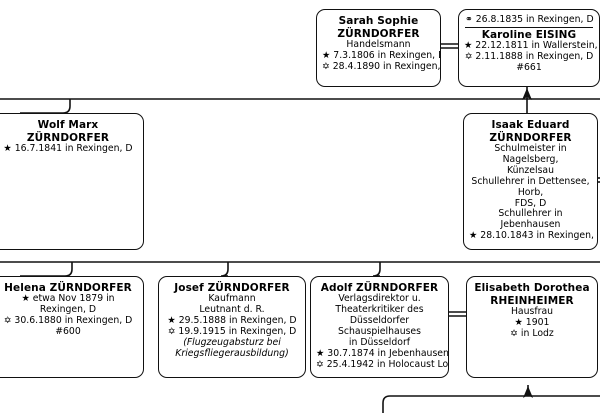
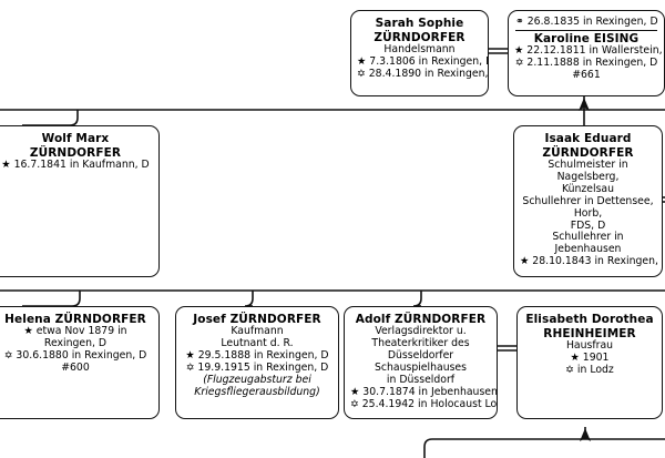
  Sarah Sophie
  ZÜRNDORFER
  Handelsmann
  ★ 7.3.1806 in Rexingen,
  ✡ 28.4.1890 in Rexingen,
  ⚭ 26.8.1835 in Rexingen, D
  Karoline EISING
  ★ 22.12.1811 in Wallerstein,
  ✡ 2.11.1888 in Rexingen, D
  #661
  Wolf Marx
  ZÜRNDORFER
- ★ 16.7.1841 in Rexingen, D
+ ★ 16.7.1841 in Kaufmann, D
  Isaak Eduard
  ZÜRNDORFER
  Schulmeister in Nagelsberg,
  Künzelsau
  Schullehrer in Dettensee, Horb,
  FDS, D
  Schullehrer in Jebenhausen
  ★ 28.10.1843 in Rexingen,
  Helena ZÜRNDORFER
  ★ etwa Nov 1879 in Rexingen, D
  ✡ 30.6.1880 in Rexingen, D
  #600
  Josef ZÜRNDORFER
  Kaufmann
  Leutnant d. R.
  ★ 29.5.1888 in Rexingen, D
  ✡ 19.9.1915 in Rexingen, D
  (Flugzeugabsturz bei Kriegsfliegerausbildung)
  Adolf ZÜRNDORFER
  Verlagsdirektor u.
  Theaterkritiker des
  Düsseldorfer Schauspielhauses
  in Düsseldorf
  ★ 30.7.1874 in Jebenhausen
  ✡ 25.4.1942 in Holocaust Lo
  Elisabeth Dorothea
  RHEINHEIMER
  Hausfrau
  ★ 1901
  ✡ in Lodz
